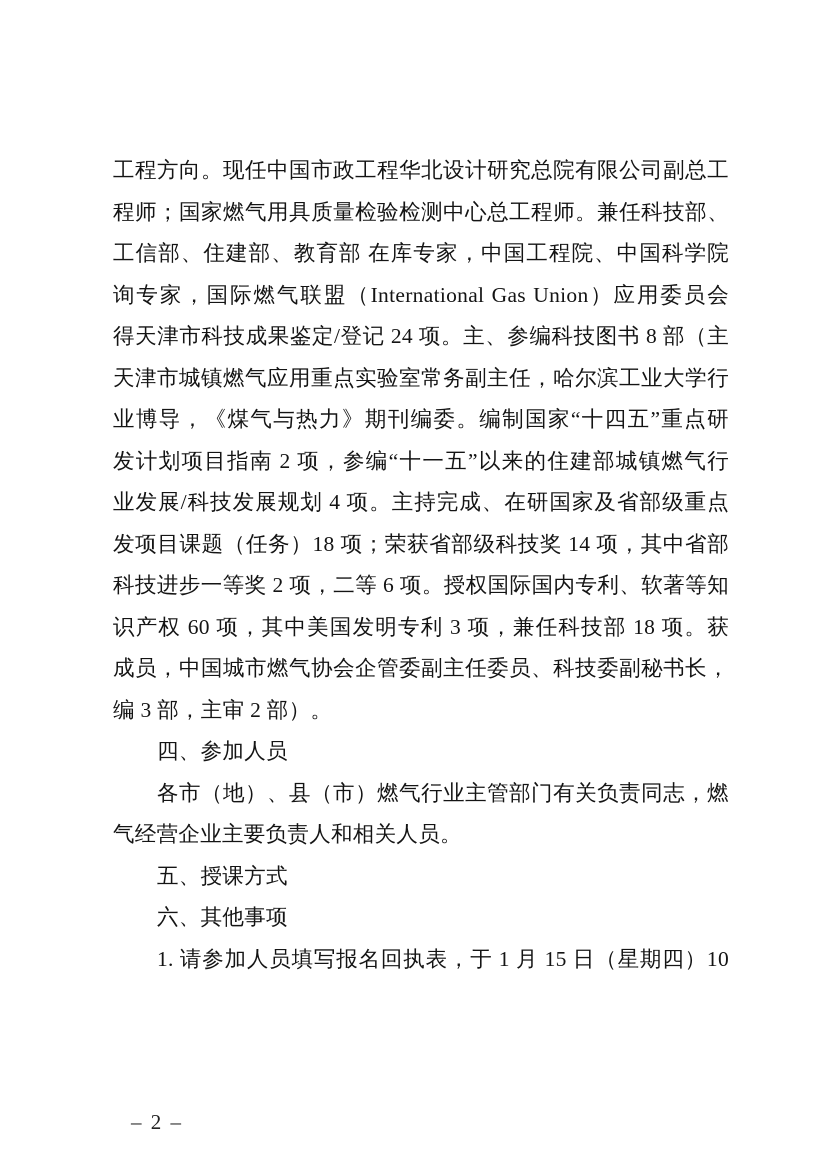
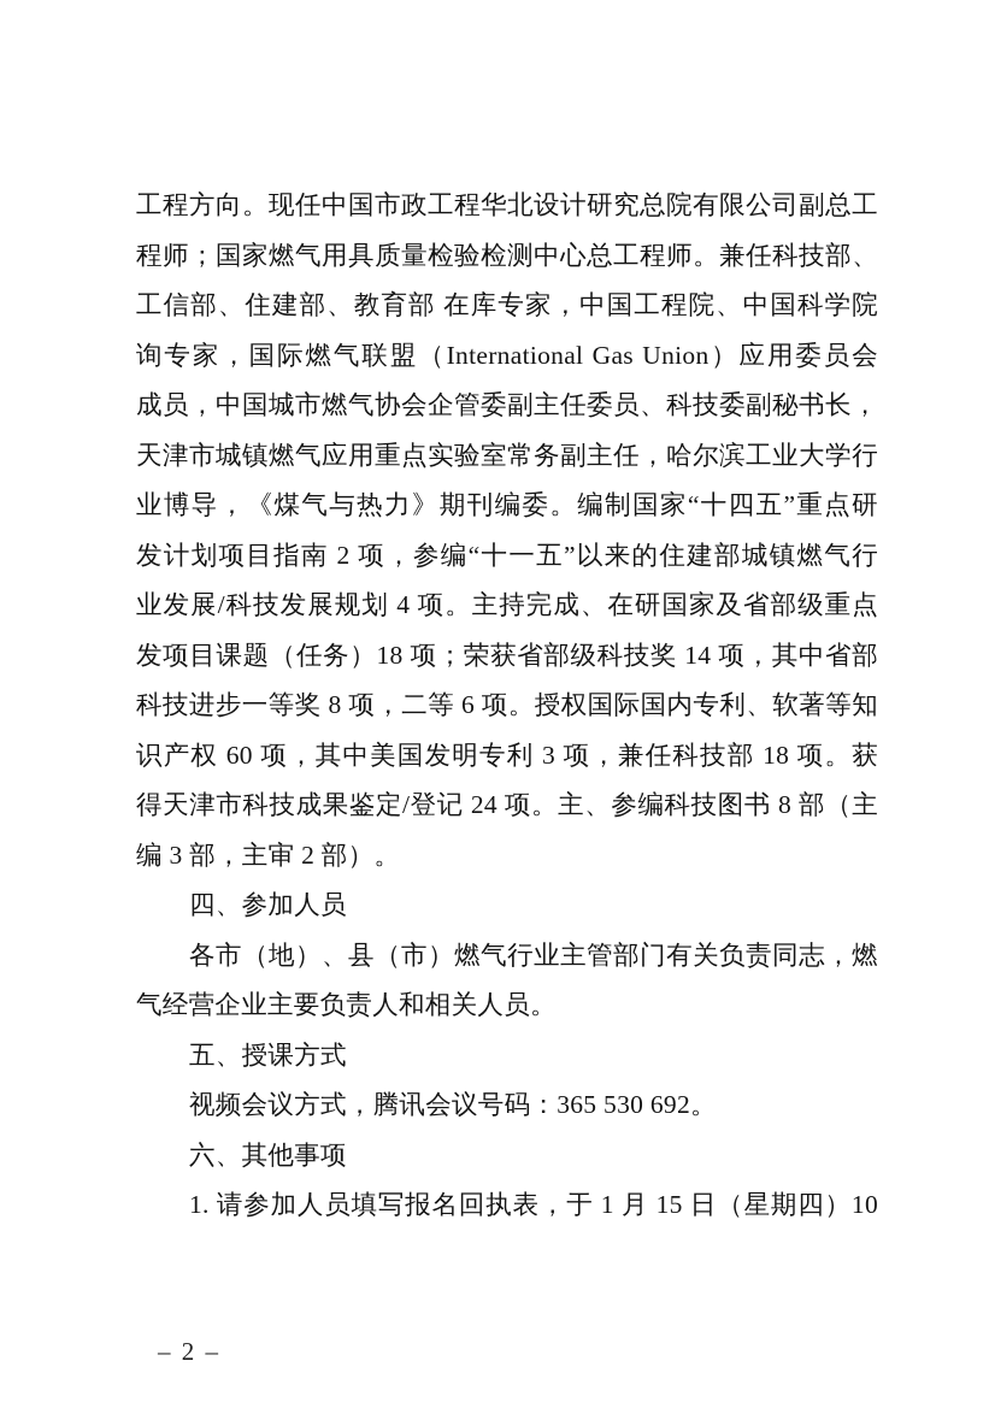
  工程方向。现任中国市政工程华北设计研究总院有限公司副总工
  程师；国家燃气用具质量检验检测中心总工程师。兼任科技部、
  工信部、住建部、教育部 在库专家，中国工程院、中国科学院
  询专家，国际燃气联盟（International Gas Union）应用委员会
- 得天津市科技成果鉴定/登记 24 项。主、参编科技图书 8 部（主
+ 成员，中国城市燃气协会企管委副主任委员、科技委副秘书长，
  天津市城镇燃气应用重点实验室常务副主任，哈尔滨工业大学行
  业博导，《煤气与热力》期刊编委。编制国家“十四五”重点研
  发计划项目指南 2 项，参编“十一五”以来的住建部城镇燃气行
  业发展/科技发展规划 4 项。主持完成、在研国家及省部级重点
  发项目课题（任务）18 项；荣获省部级科技奖 14 项，其中省部
- 科技进步一等奖 2 项，二等 6 项。授权国际国内专利、软著等知
+ 科技进步一等奖 8 项，二等 6 项。授权国际国内专利、软著等知
  识产权 60 项，其中美国发明专利 3 项，兼任科技部 18 项。获
- 成员，中国城市燃气协会企管委副主任委员、科技委副秘书长，
+ 得天津市科技成果鉴定/登记 24 项。主、参编科技图书 8 部（主
  编 3 部，主审 2 部）。
  四、参加人员
  各市（地）、县（市）燃气行业主管部门有关负责同志，燃
  气经营企业主要负责人和相关人员。
  五、授课方式
+ 视频会议方式，腾讯会议号码：365 530 692。
  六、其他事项
  1. 请参加人员填写报名回执表，于 1 月 15 日（星期四）10
  – 2 –
